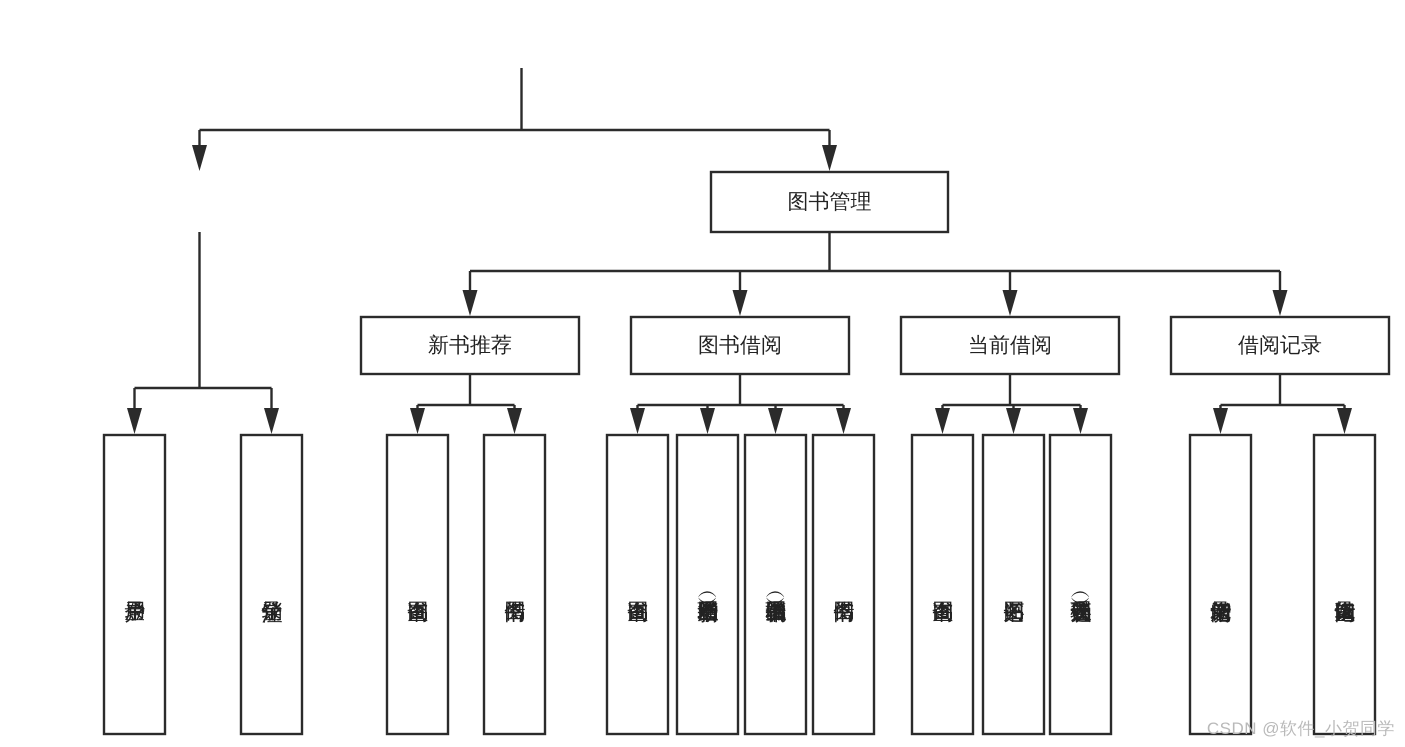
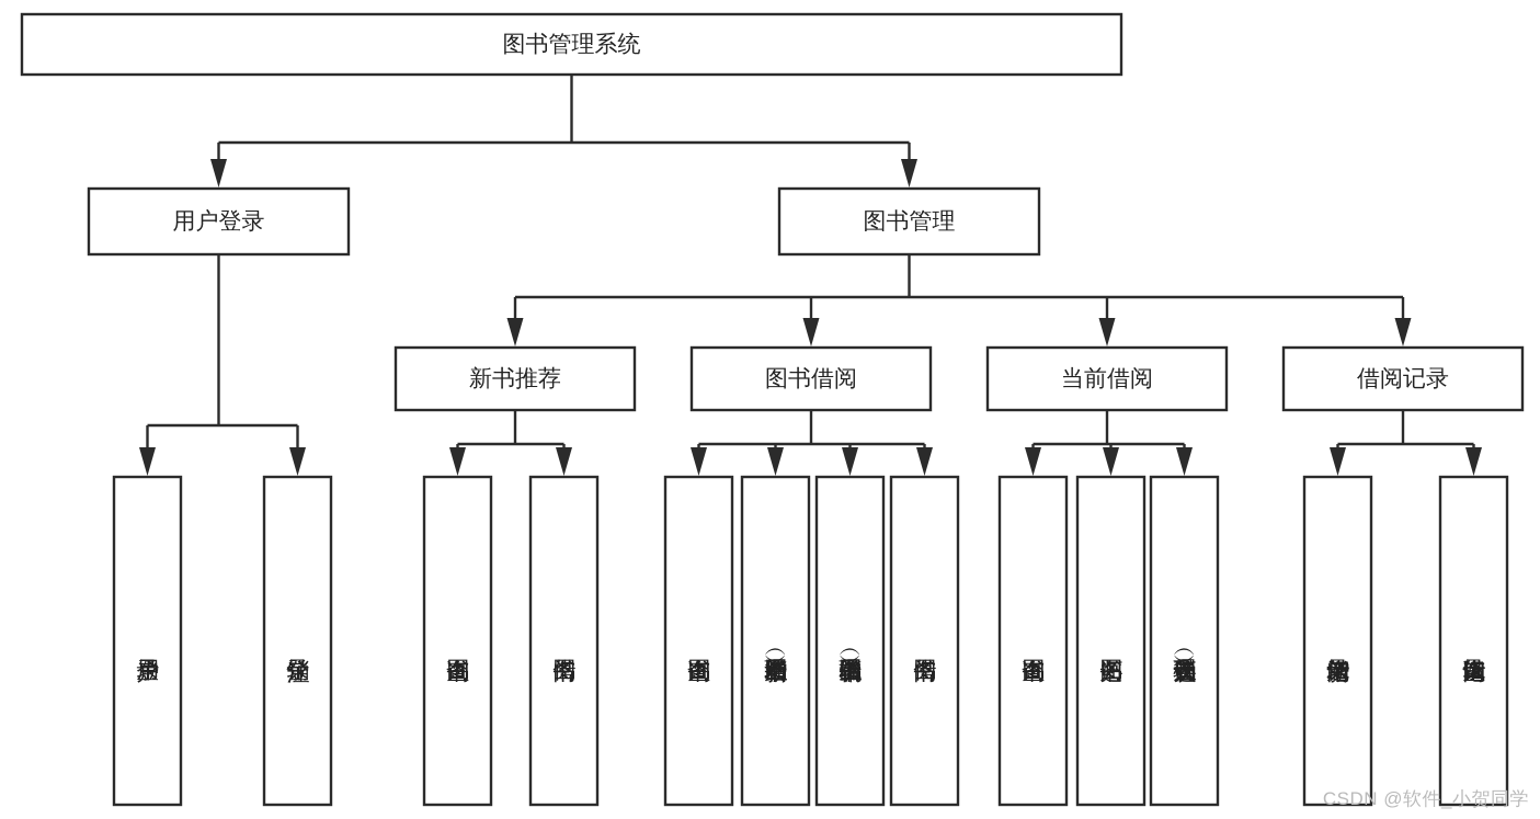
+ 图书管理系统
+ 用户登录
  图书管理
  新书推荐
  图书借阅
  当前借阅
  借阅记录
  CSDN @软件_小贺同学
